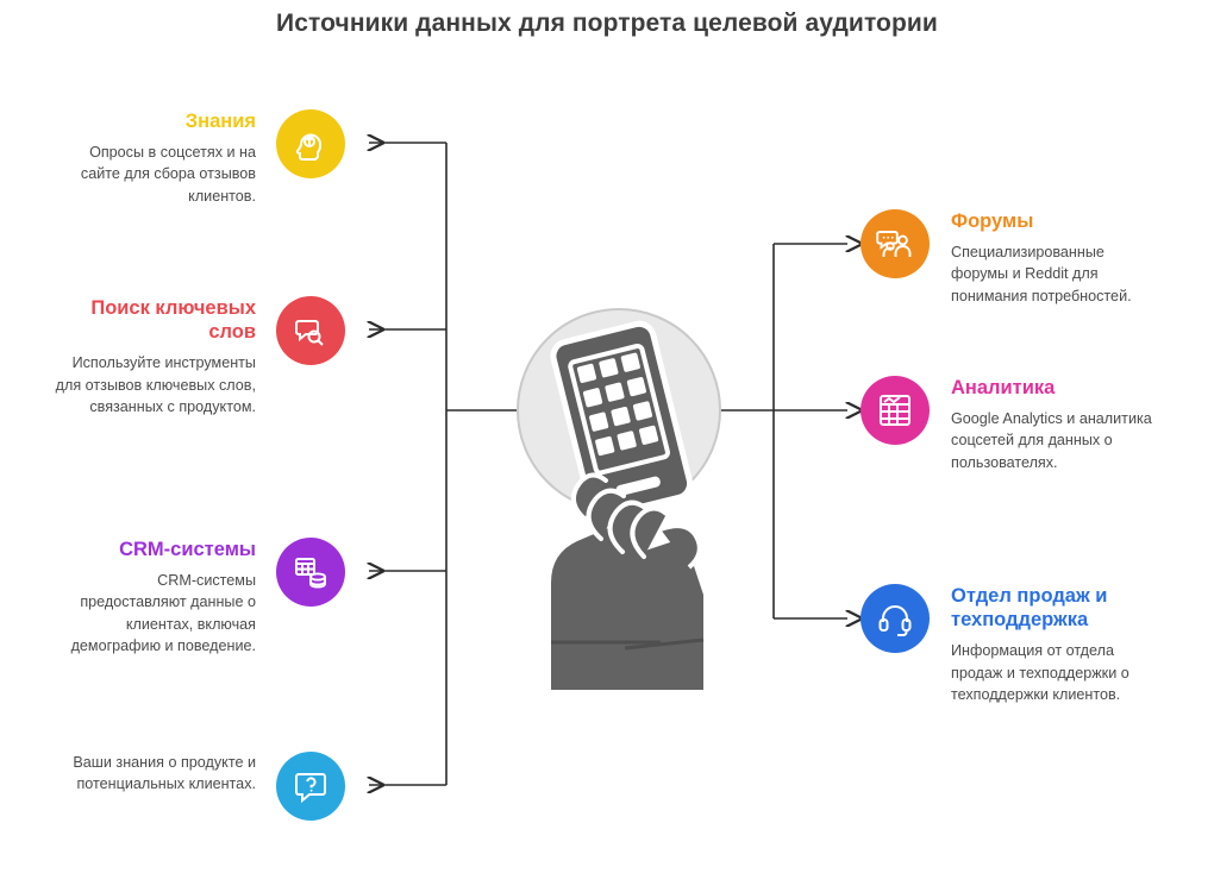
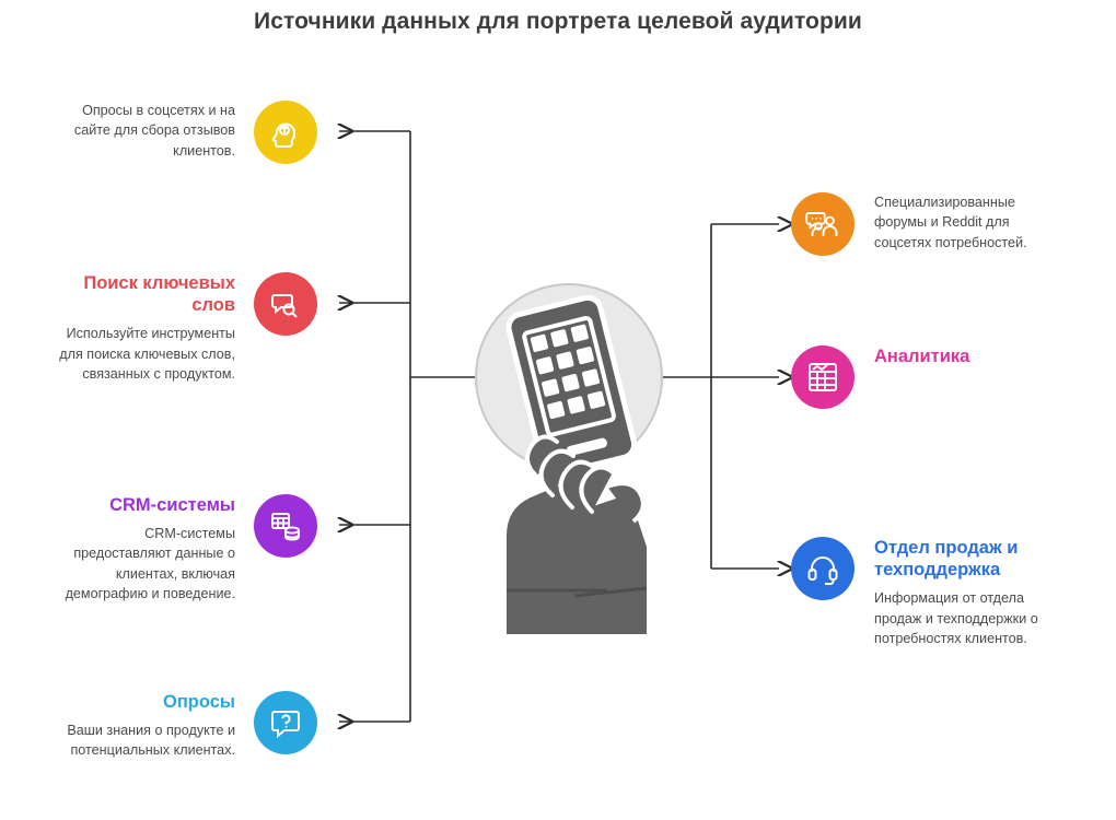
  Источники данных для портрета целевой аудитории
- Знания
  Опросы в соцсетях и на сайте для сбора отзывов клиентов.
  Поиск ключевых слов
- Используйте инструменты для отзывов ключевых слов, связанных с продуктом.
+ Используйте инструменты для поиска ключевых слов, связанных с продуктом.
  CRM-системы
  CRM-системы предоставляют данные о клиентах, включая демографию и поведение.
+ Опросы
  Ваши знания о продукте и потенциальных клиентах.
- Форумы
- Специализированные форумы и Reddit для понимания потребностей.
+ Специализированные форумы и Reddit для соцсетях потребностей.
  Аналитика
- Google Analytics и аналитика соцсетей для данных о пользователях.
  Отдел продаж и техподдержка
- Информация от отдела продаж и техподдержки о техподдержки клиентов.
+ Информация от отдела продаж и техподдержки о потребностях клиентов.
